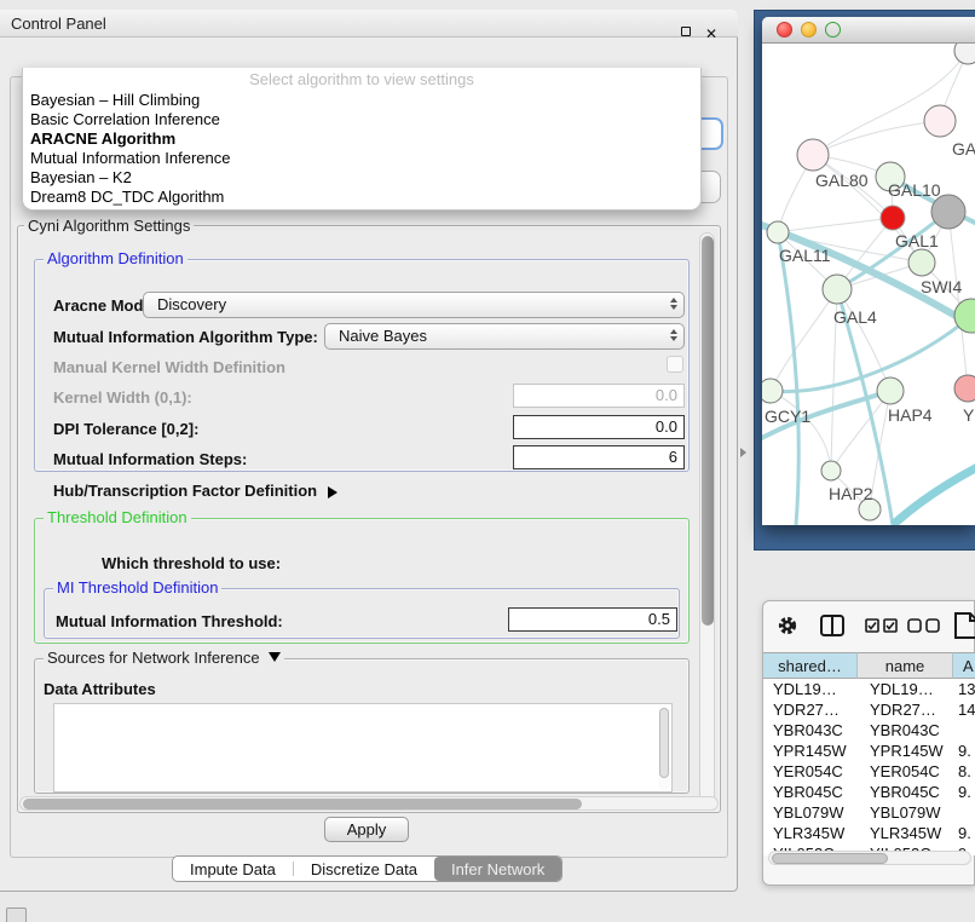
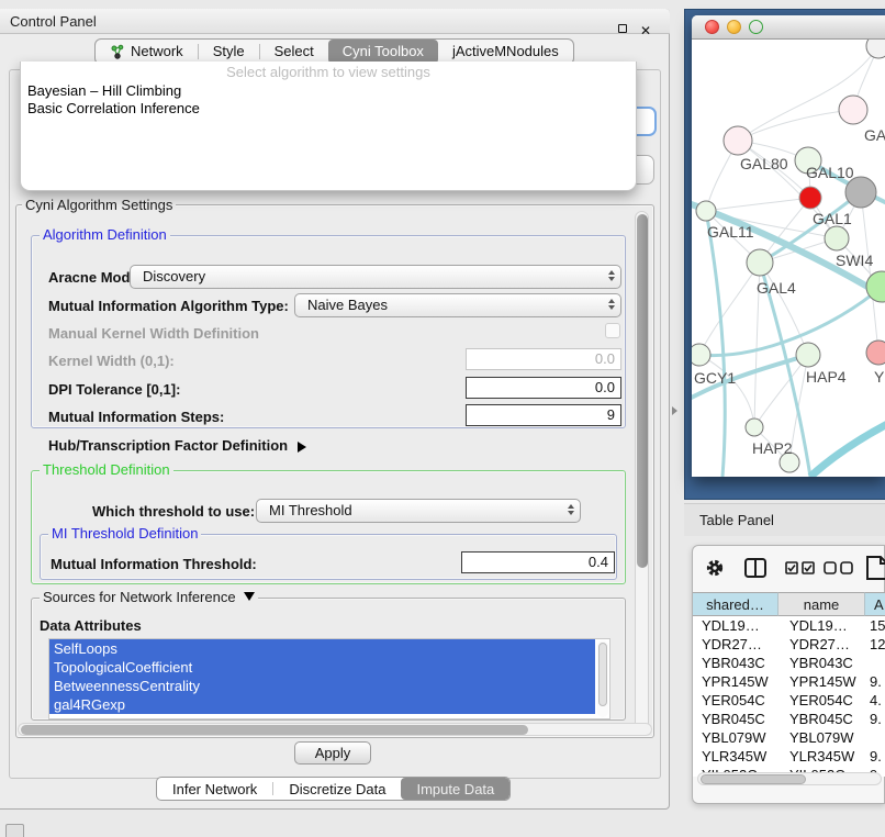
  Control Panel
  ✕
+ Network
+ Style
+ Select
+ Cyni Toolbox
+ jActiveMNodules
  Cyni Algorithm Settings
  Algorithm Definition
  Aracne Mod
  Discovery
  Mutual Information Algorithm Type:
  Naive Bayes
  Manual Kernel Width Definition
  Kernel Width (0,1):
  0.0
- DPI Tolerance [0,2]:
+ DPI Tolerance [0,1]:
  0.0
  Mutual Information Steps:
- 6
+ 9
  Hub/Transcription Factor Definition
  Threshold Definition
  Which threshold to use:
+ MI Threshold
  MI Threshold Definition
  Mutual Information Threshold:
- 0.5
+ 0.4
  Sources for Network Inference
  Data Attributes
+ SelfLoops
+ TopologicalCoefficient
+ BetweennessCentrality
+ gal4RGexp
  Apply
- Impute Data
+ Infer Network
  Discretize Data
- Infer Network
+ Impute Data
  Select algorithm to view settings
  Bayesian – Hill Climbing
  Basic Correlation Inference
- ARACNE Algorithm
- Mutual Information Inference
- Bayesian – K2
- Dream8 DC_TDC Algorithm
  GAL80
  GAL10
  GAL11
  GAL1
  SWI4
  GAL4
  GCY1
  HAP4
  Y
  HAP2
+ Table Panel
  shared…
  name
  A
  YDL19…
  YDL19…
- 13
+ 15
  YDR27…
  YDR27…
- 14
+ 12
  YBR043C
  YBR043C
  YPR145W
  YPR145W
  9.
  YER054C
  YER054C
- 8.
+ 4.
  YBR045C
  YBR045C
  9.
  YBL079W
  YBL079W
  YLR345W
  YLR345W
  9.
